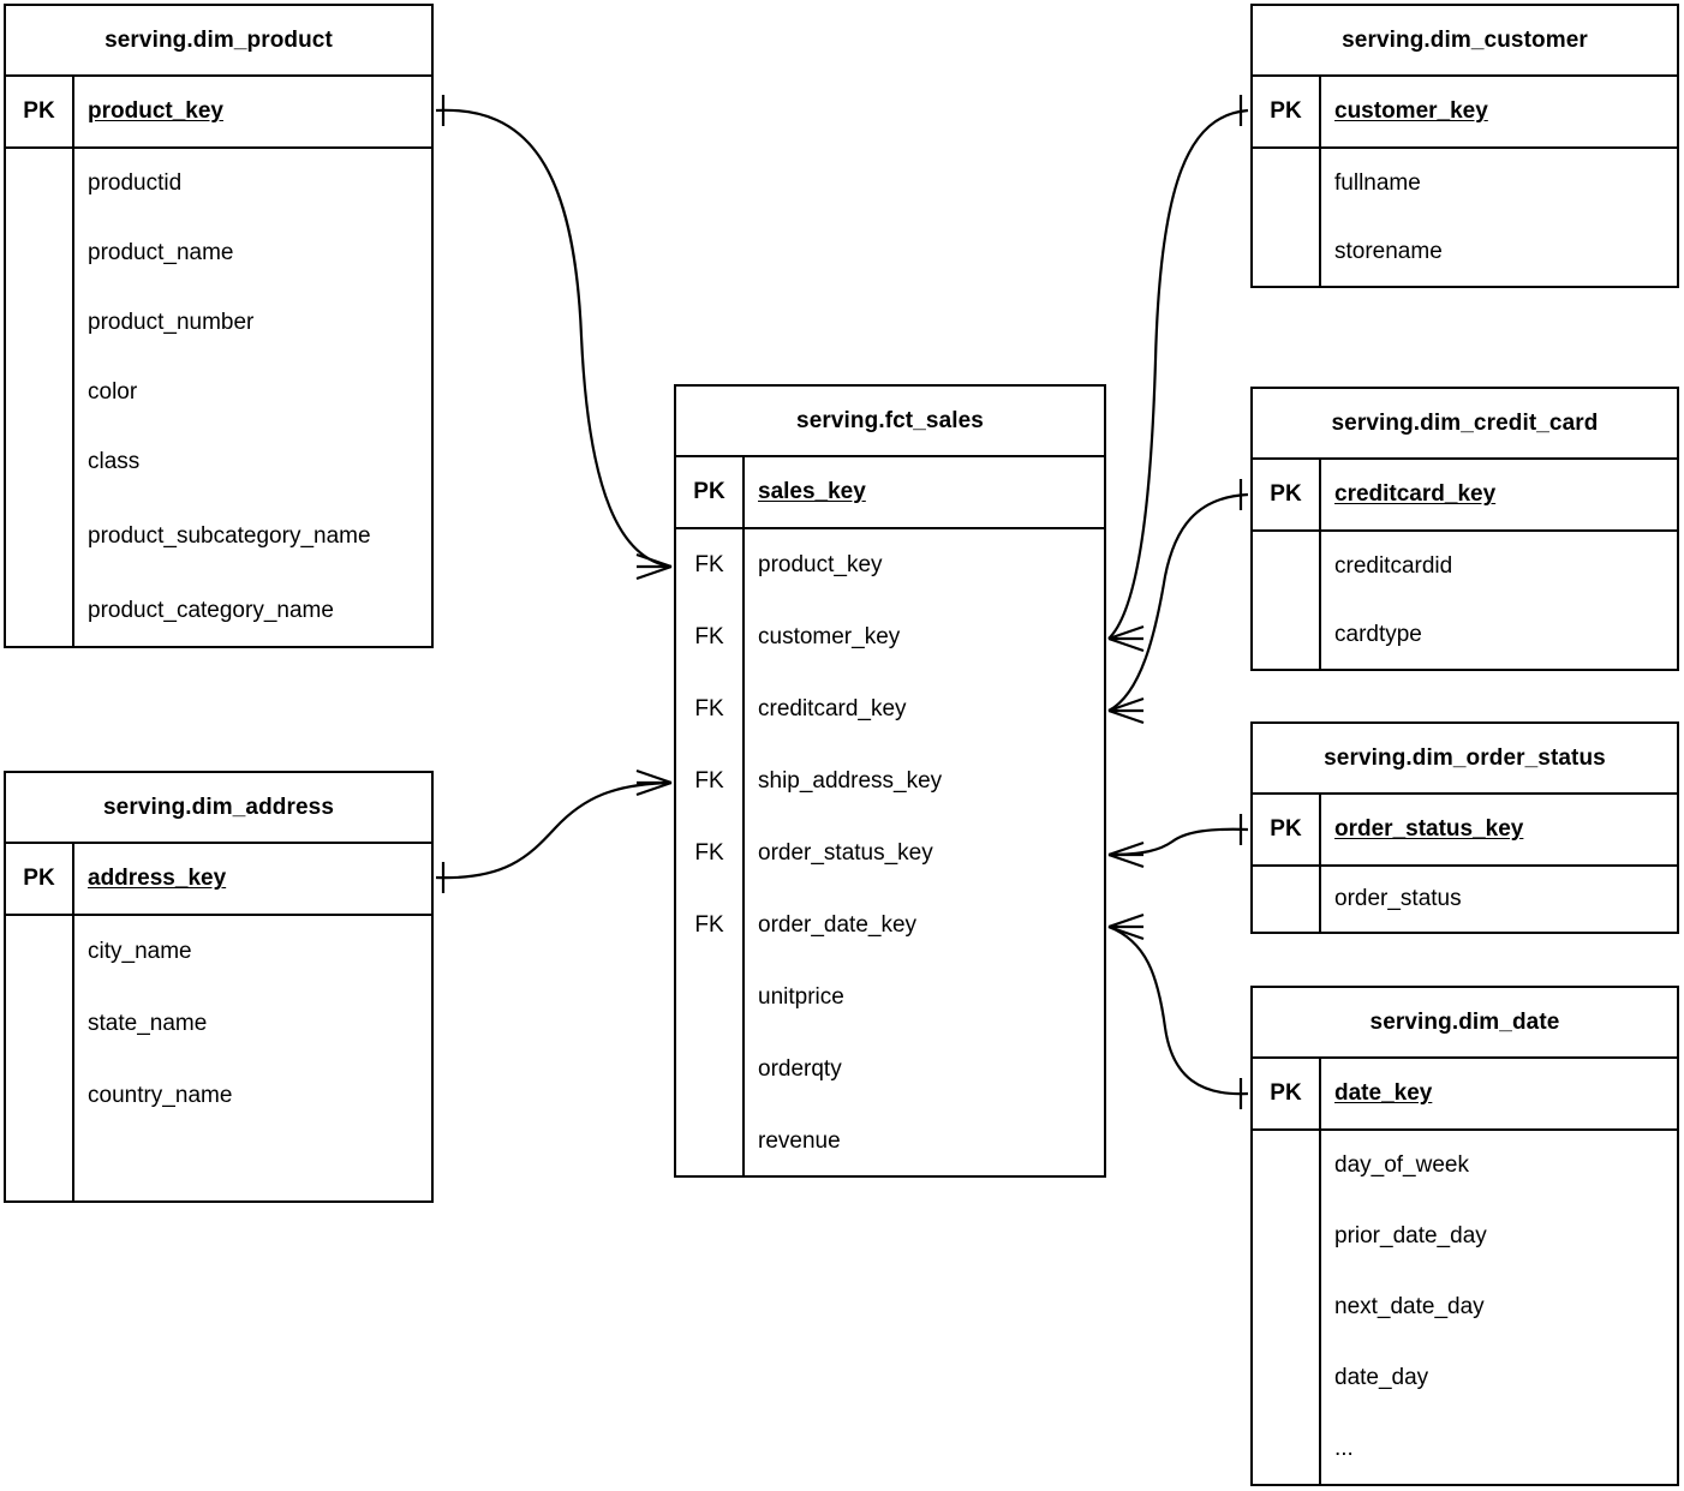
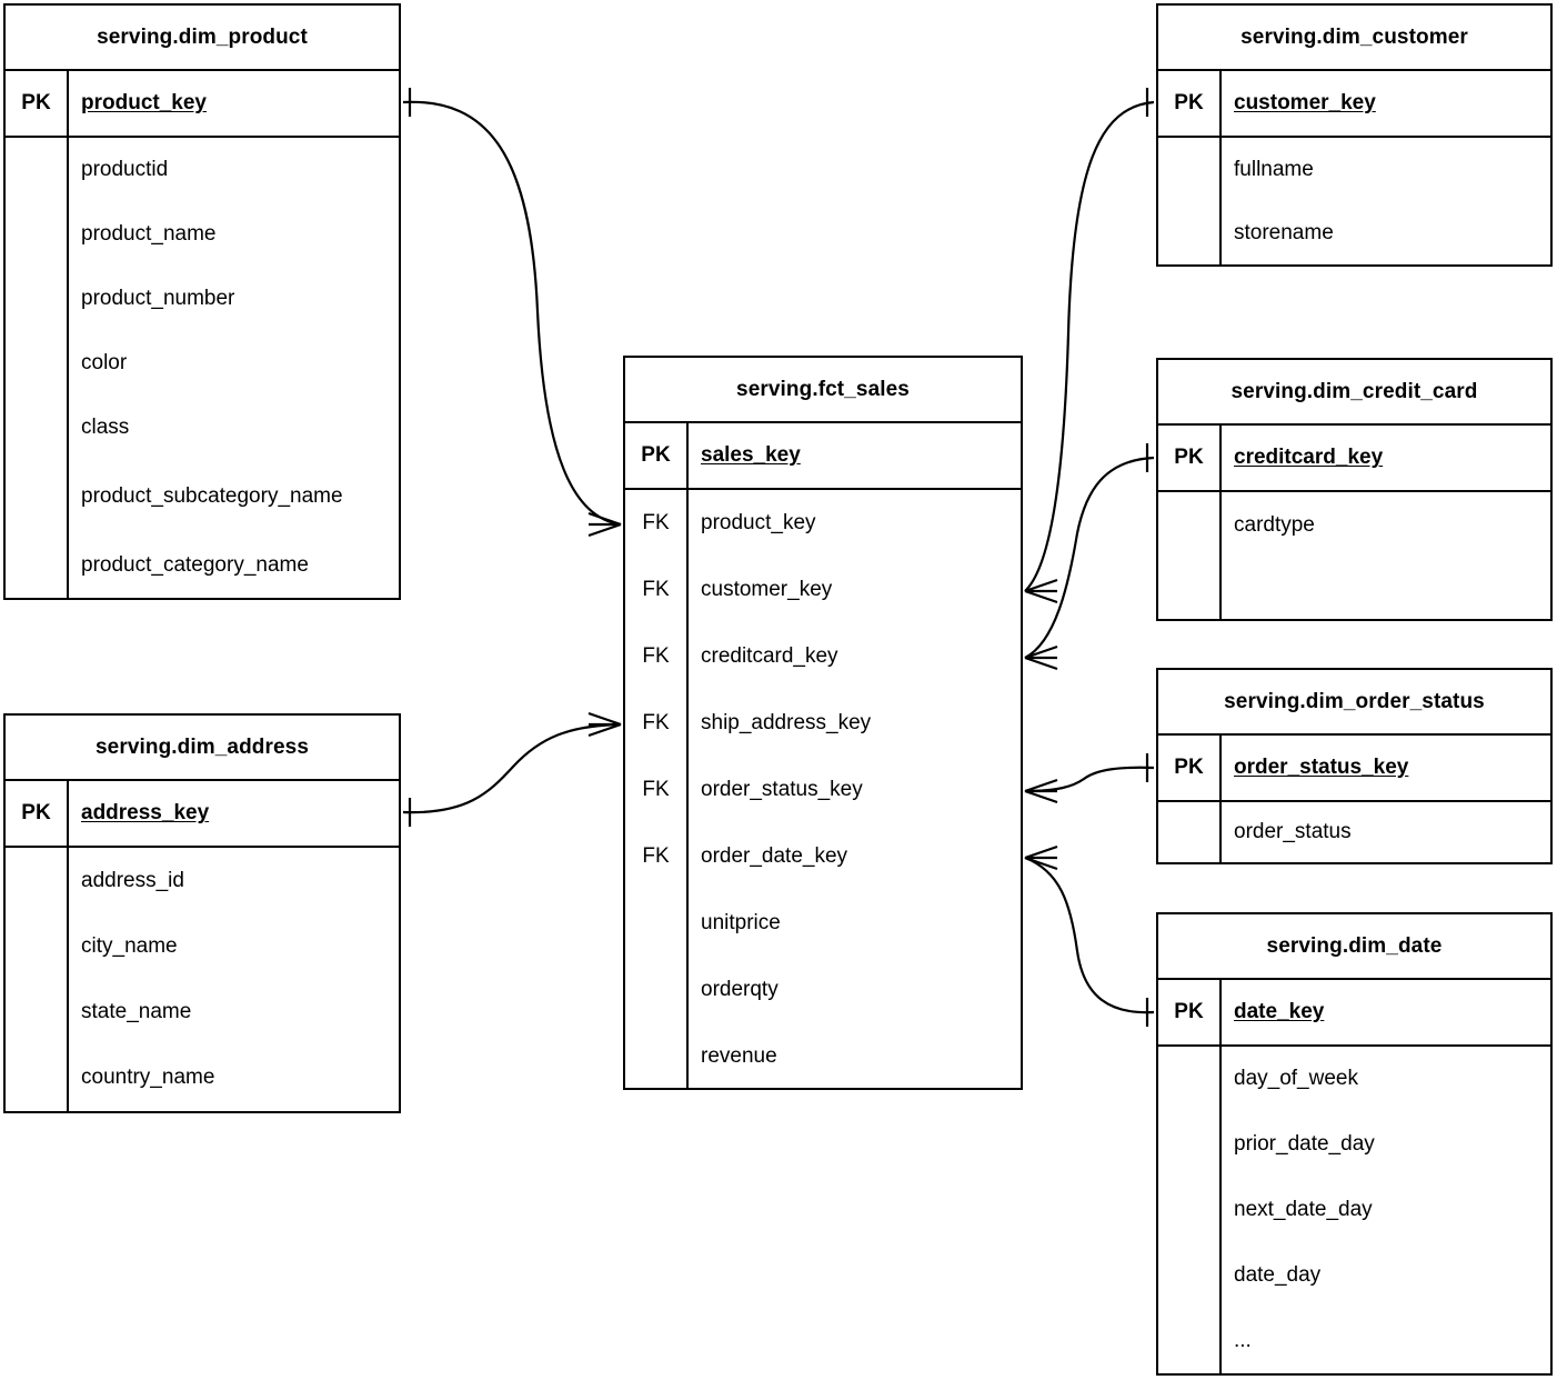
  serving.dim_product
  PK
  product_key
  productid
  product_name
  product_number
  color
  class
  product_subcategory_name
  product_category_name
  serving.dim_address
  PK
  address_key
+ address_id
  city_name
  state_name
  country_name
  serving.fct_sales
  PK
  sales_key
  FK
  product_key
  FK
  customer_key
  FK
  creditcard_key
  FK
  ship_address_key
  FK
  order_status_key
  FK
  order_date_key
  unitprice
  orderqty
  revenue
  serving.dim_customer
  PK
  customer_key
  fullname
  storename
  serving.dim_credit_card
  PK
  creditcard_key
- creditcardid
  cardtype
  serving.dim_order_status
  PK
  order_status_key
  order_status
  serving.dim_date
  PK
  date_key
  day_of_week
  prior_date_day
  next_date_day
  date_day
  ...
